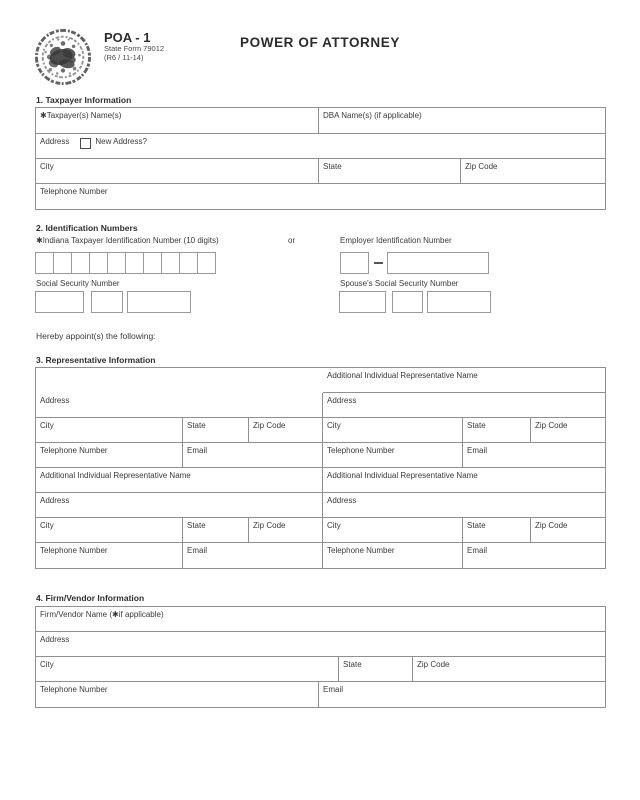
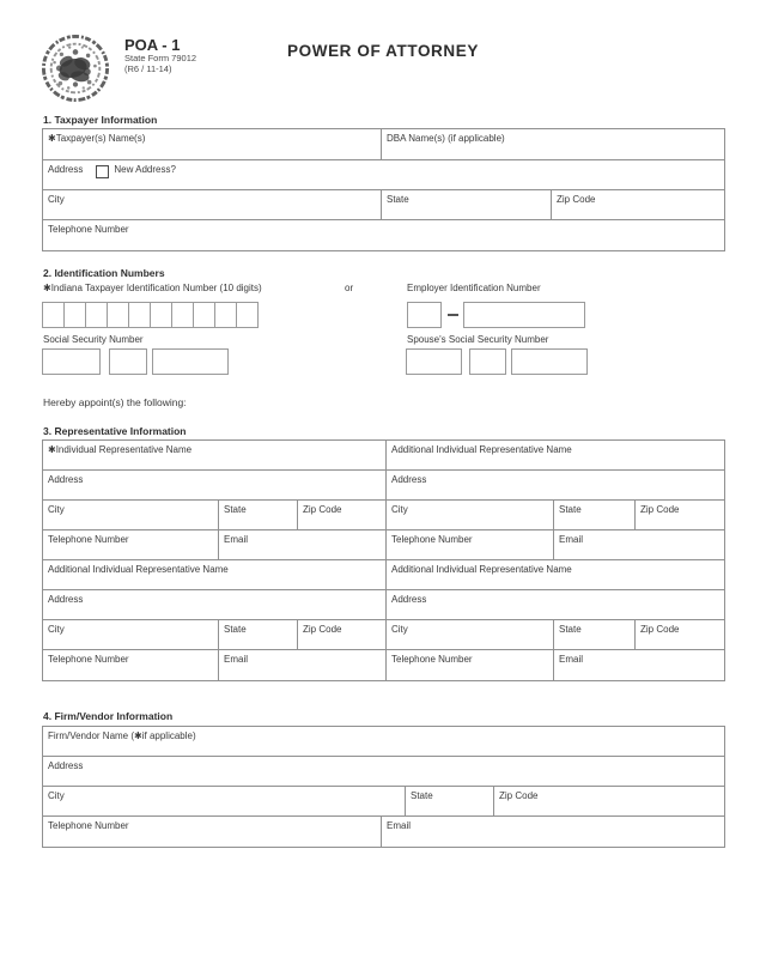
  POA - 1
  State Form 79012
  (R6 / 11-14)
  POWER OF ATTORNEY
  1. Taxpayer Information
  ✱Taxpayer(s) Name(s)
  DBA Name(s) (if applicable)
  Address
  New Address?
  City
  State
  Zip Code
  Telephone Number
  2. Identification Numbers
  ✱Indiana Taxpayer Identification Number (10 digits)
  or
  Employer Identification Number
  Social Security Number
  Spouse's Social Security Number
  Hereby appoint(s) the following:
  3. Representative Information
+ ✱Individual Representative Name
  Additional Individual Representative Name
  Address
  Address
  City
  State
  Zip Code
  City
  State
  Zip Code
  Telephone Number
  Email
  Telephone Number
  Email
  Additional Individual Representative Name
  Additional Individual Representative Name
  Address
  Address
  City
  State
  Zip Code
  City
  State
  Zip Code
  Telephone Number
  Email
  Telephone Number
  Email
  4. Firm/Vendor Information
  Firm/Vendor Name (✱if applicable)
  Address
  City
  State
  Zip Code
  Telephone Number
  Email
